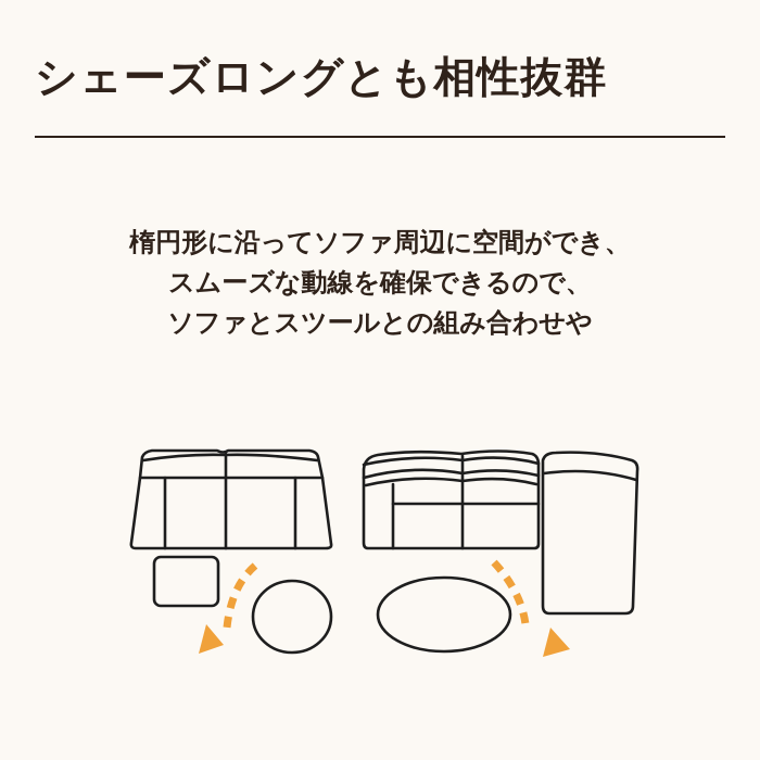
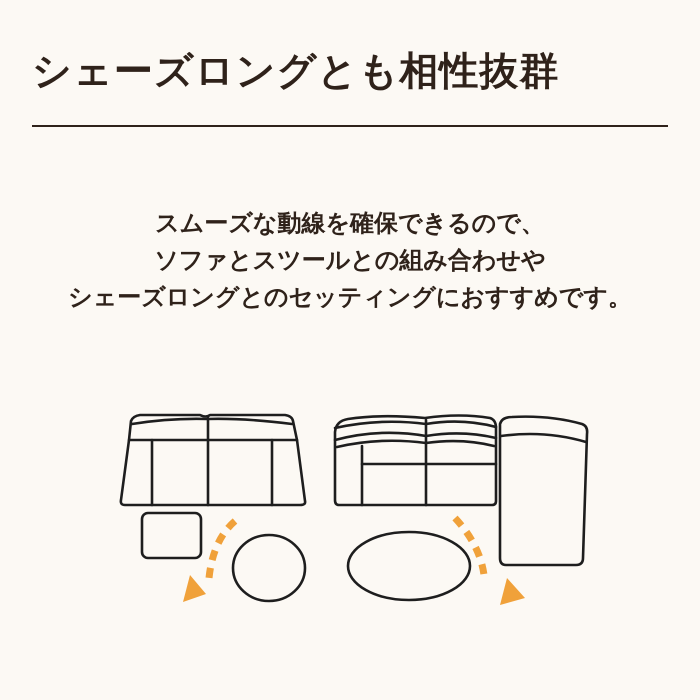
  シェーズロングとも相性抜群
- 楕円形に沿ってソファ周辺に空間ができ、
  スムーズな動線を確保できるので、
  ソファとスツールとの組み合わせや
+ シェーズロングとのセッティングにおすすめです。
